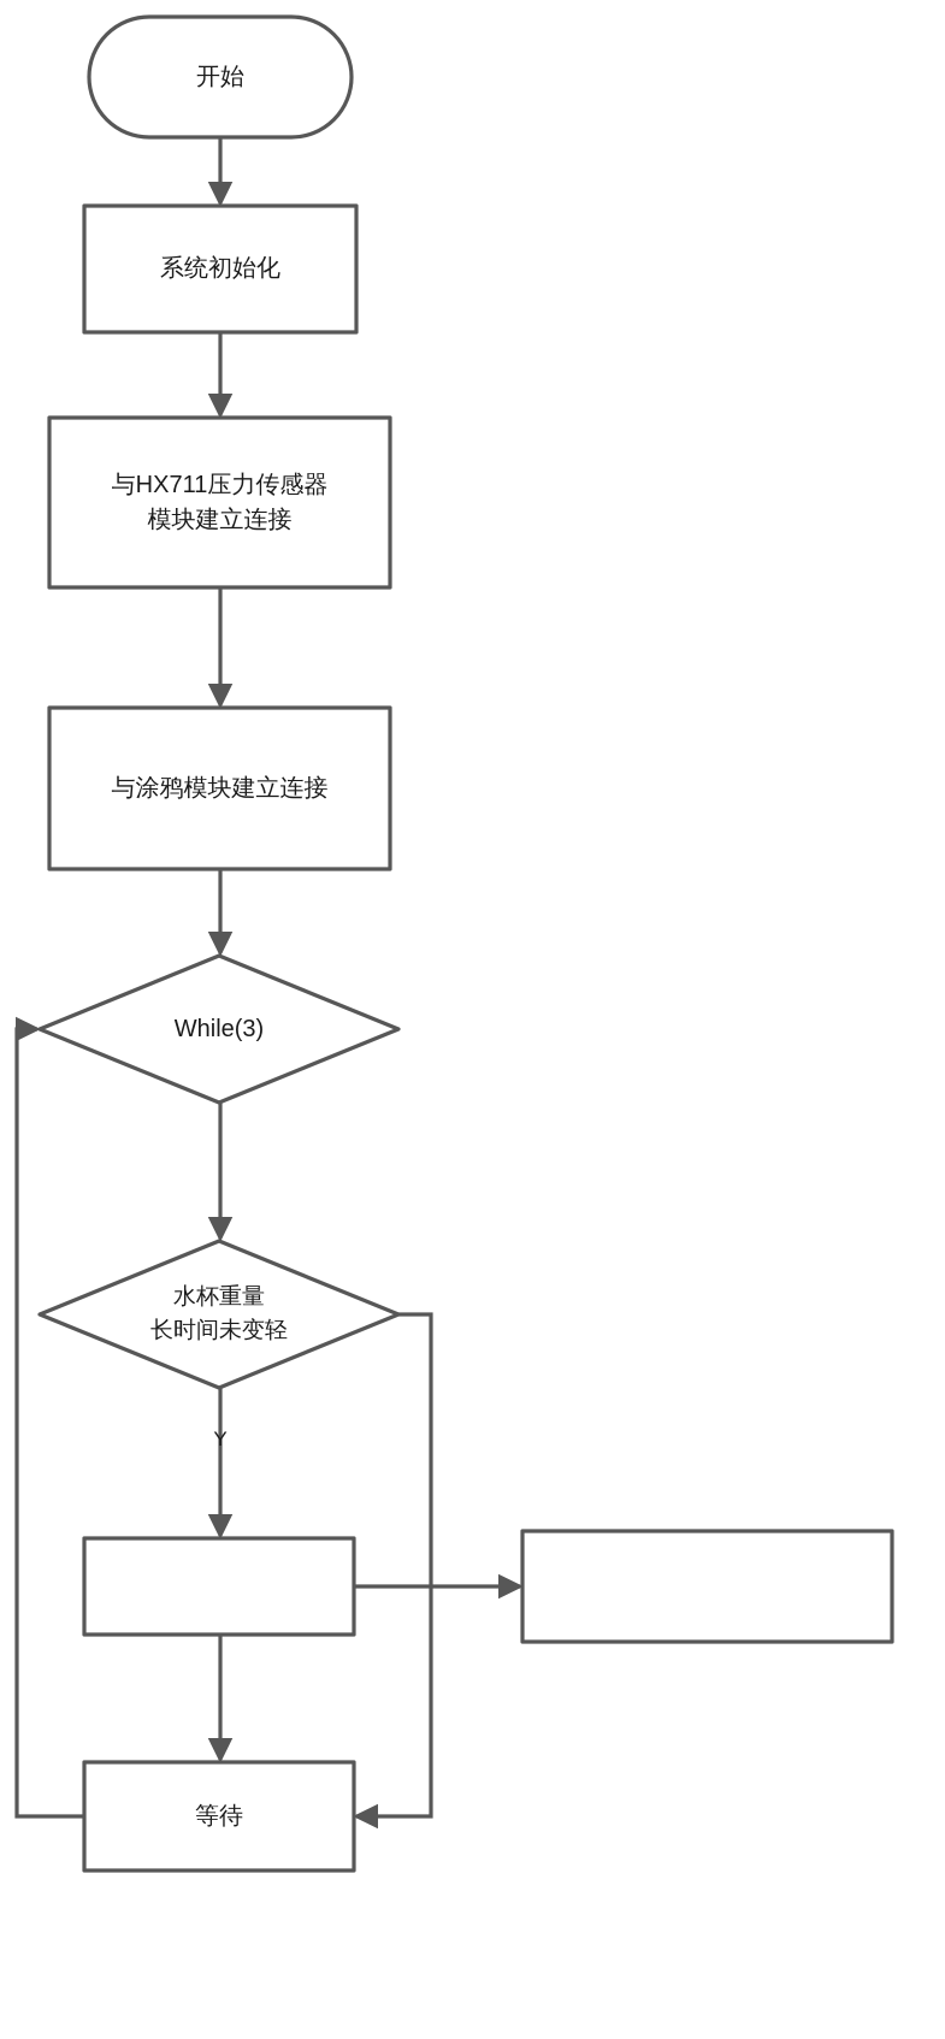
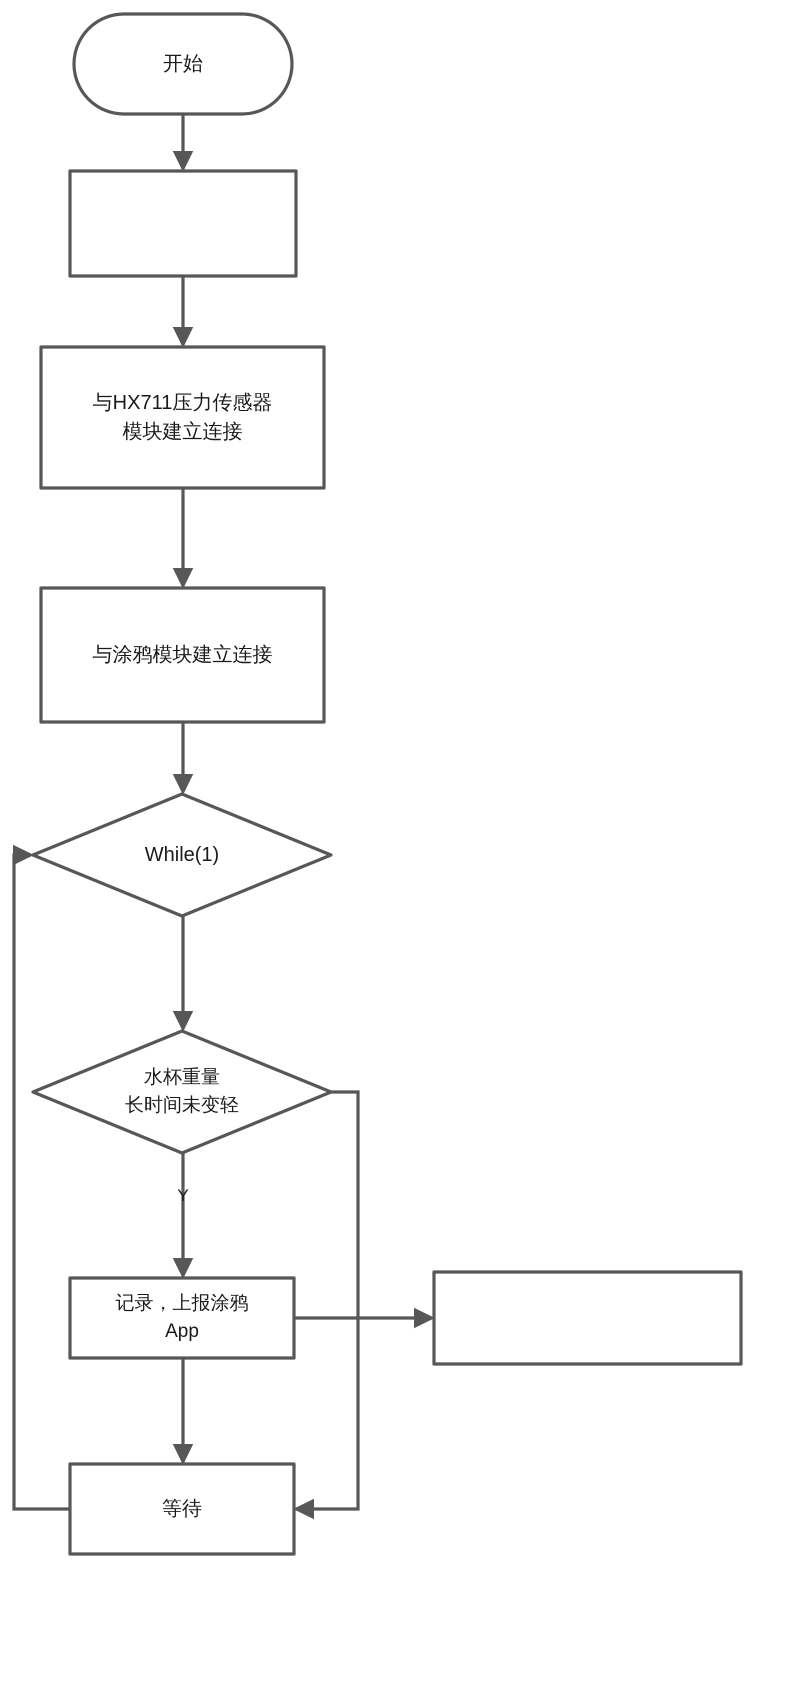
  开始
- 系统初始化
  与HX711压力传感器
  模块建立连接
  与涂鸦模块建立连接
- While(3)
+ While(1)
  水杯重量
  长时间未变轻
+ 记录，上报涂鸦
+ App
  等待
  Y
